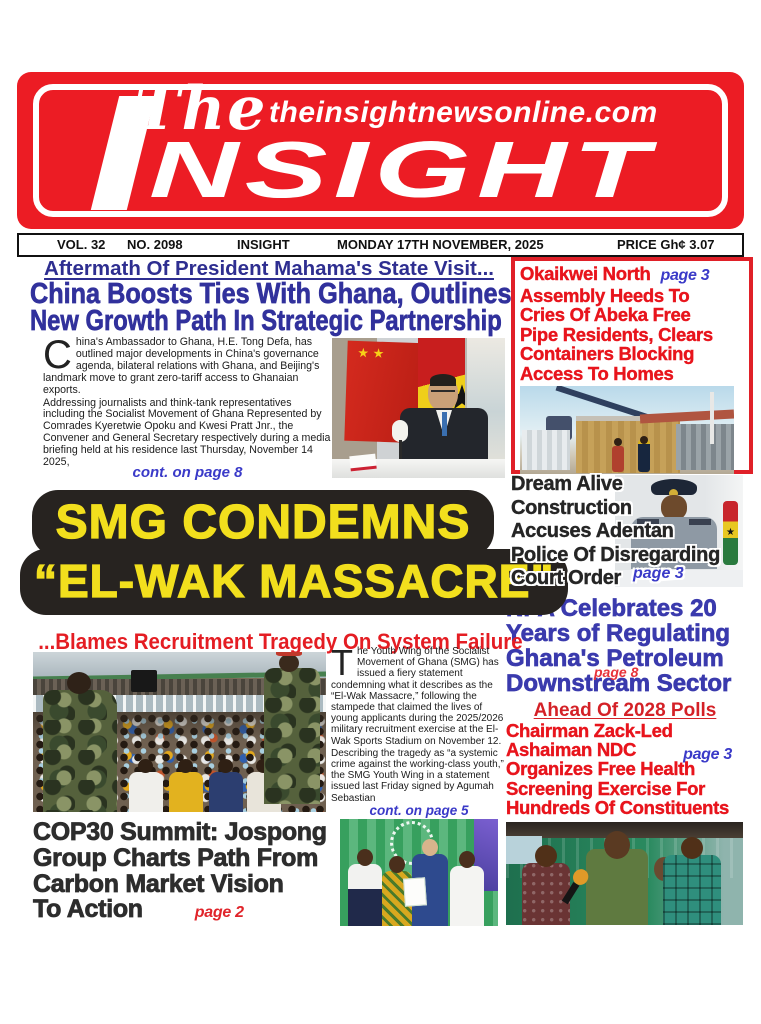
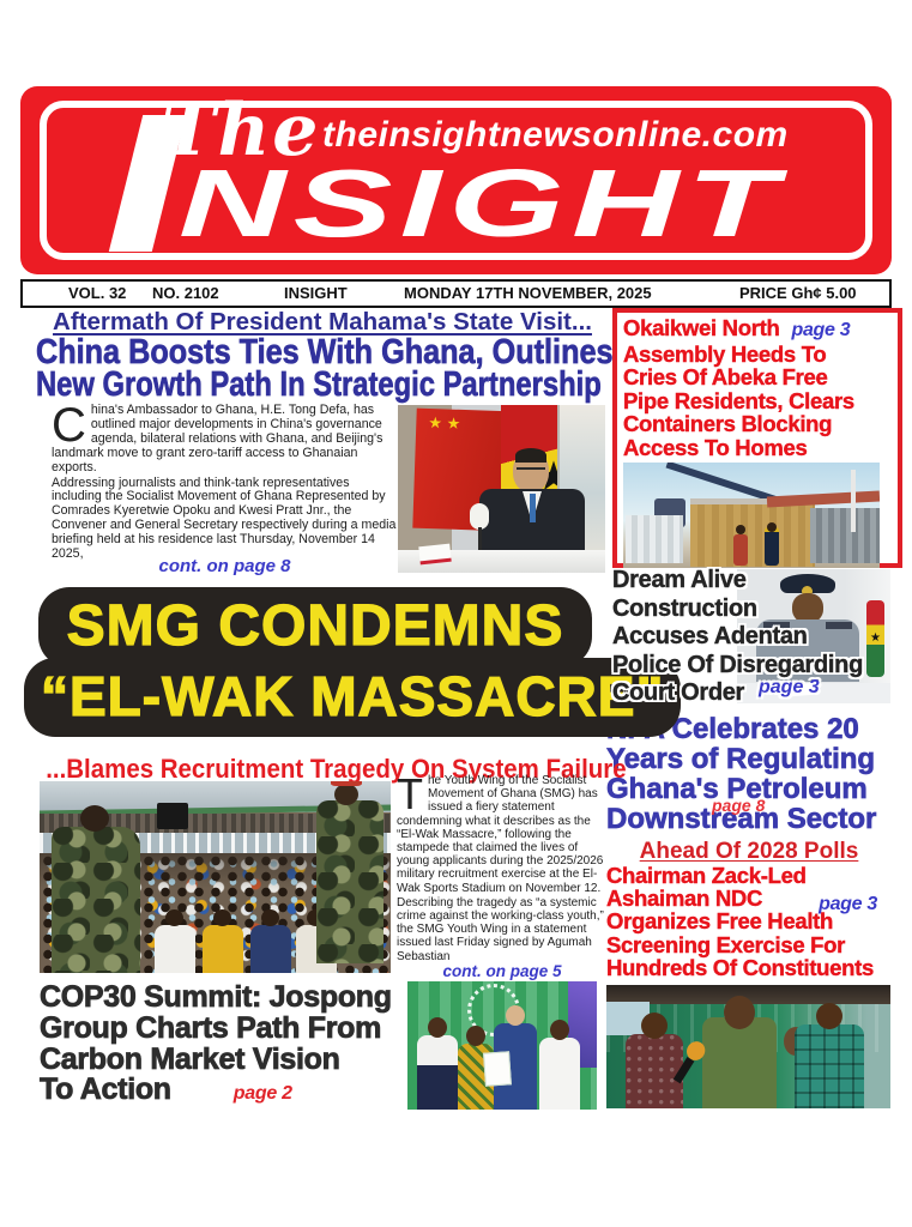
  The
  theinsightnewsonline.com
  NSIGHT
  VOL. 32
- NO. 2098
+ NO. 2102
  INSIGHT
  MONDAY 17TH NOVEMBER, 2025
- PRICE Gh¢ 3.07
+ PRICE Gh¢ 5.00
  Aftermath Of President Mahama's State Visit...
  China Boosts Ties With Ghana, Outlines
  New Growth Path In Strategic Partnership
  C
  hina's Ambassador to Ghana, H.E. Tong Defa, has outlined major developments in China's governance agenda, bilateral relations with Ghana, and Beijing's landmark move to grant zero-tariff access to Ghanaian exports.
  Addressing journalists and think-tank representatives including the Socialist Movement of Ghana Represented by Comrades Kyeretwie Opoku and Kwesi Pratt Jnr., the Convener and General Secretary respectively during a media briefing held at his residence last Thursday, November 14 2025,
  cont. on page 8
  ★
  Okaikwei North page 3
  Assembly Heeds To
  Cries Of Abeka Free
  Pipe Residents, Clears
  Containers Blocking
  Access To Homes
  ★
  Dream Alive
  Construction
  Accuses Adentan
  Police Of Disregarding
  Court Order
  page 3
  Celebrates 20
  Years of Regulating
  Ghana's Petroleum
  page 8
  Downstream Sector
  Ahead Of 2028 Polls
  Chairman Zack-Led
  Ashaiman NDC
  page 3
  Organizes Free Health
  Screening Exercise For
  Hundreds Of Constituents
  SMG CONDEMNS
  “EL-WAK MASSACRE”
  ...Blames Recruitment Tragedy On System Failure
  T
  he Youth Wing of the Socialist Movement of Ghana (SMG) has issued a fiery statement condemning what it describes as the “El-Wak Massacre,” following the stampede that claimed the lives of young applicants during the 2025/2026 military recruitment exercise at the El-Wak Sports Stadium on November 12.
  Describing the tragedy as “a systemic crime against the working-class youth,” the SMG Youth Wing in a statement issued last Friday signed by Agumah Sebastian
  cont. on page 5
  COP30 Summit: Jospong
  Group Charts Path From
  Carbon Market Vision
  To Action page 2
